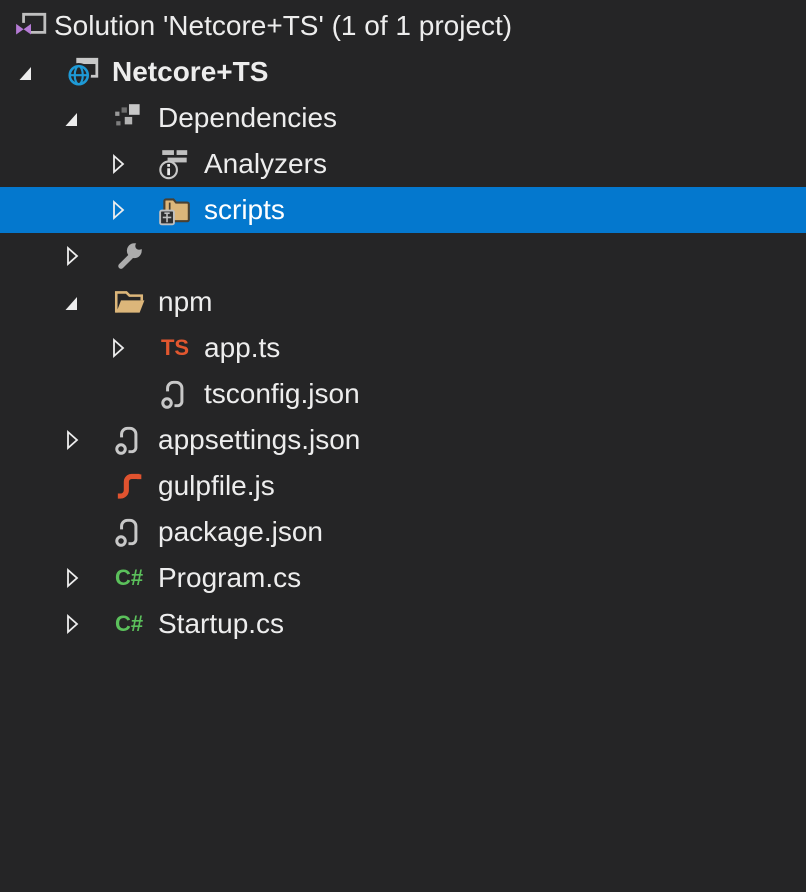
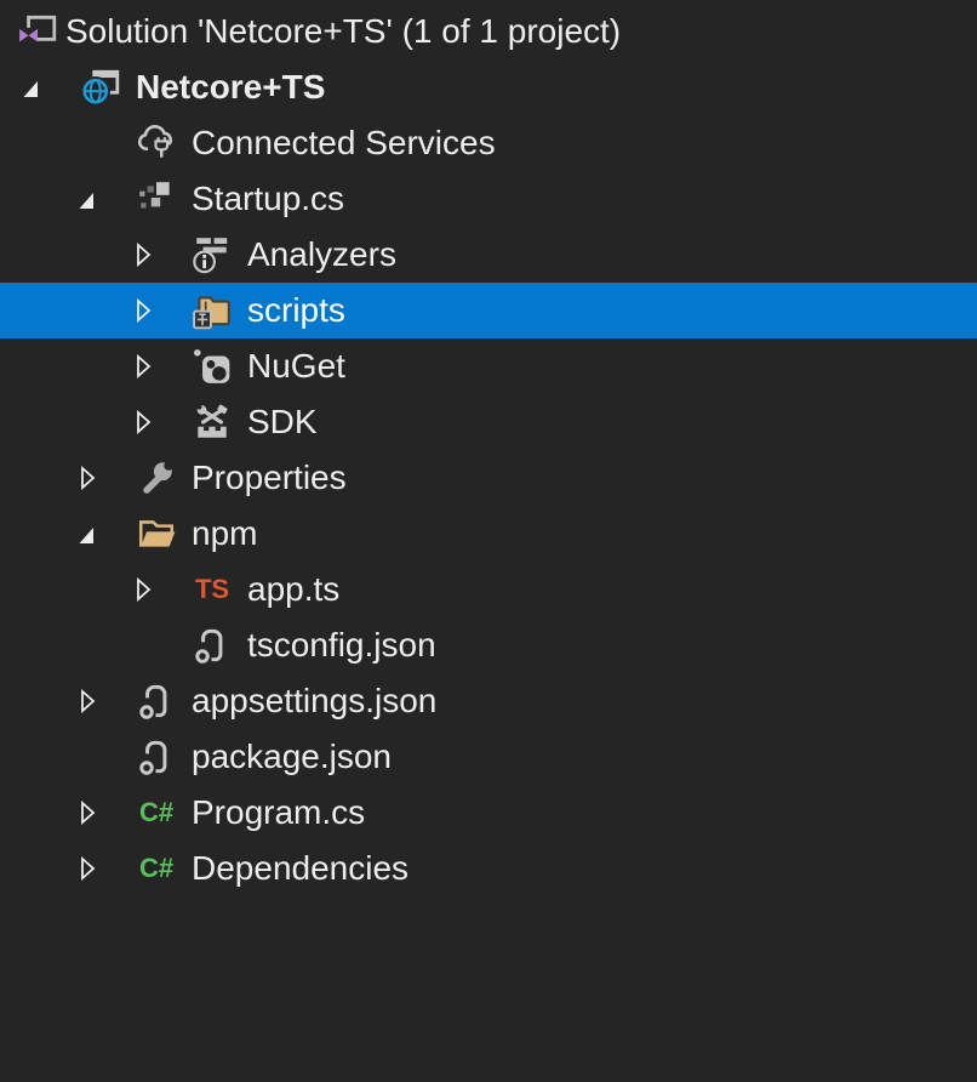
  Solution 'Netcore+TS' (1 of 1 project)
  Netcore+TS
+ Connected Services
- Dependencies
+ Startup.cs
  Analyzers
  scripts
+ NuGet
+ SDK
+ Properties
  npm
  TS
  app.ts
  tsconfig.json
  appsettings.json
- gulpfile.js
  package.json
  C#
  Program.cs
  C#
- Startup.cs
+ Dependencies
